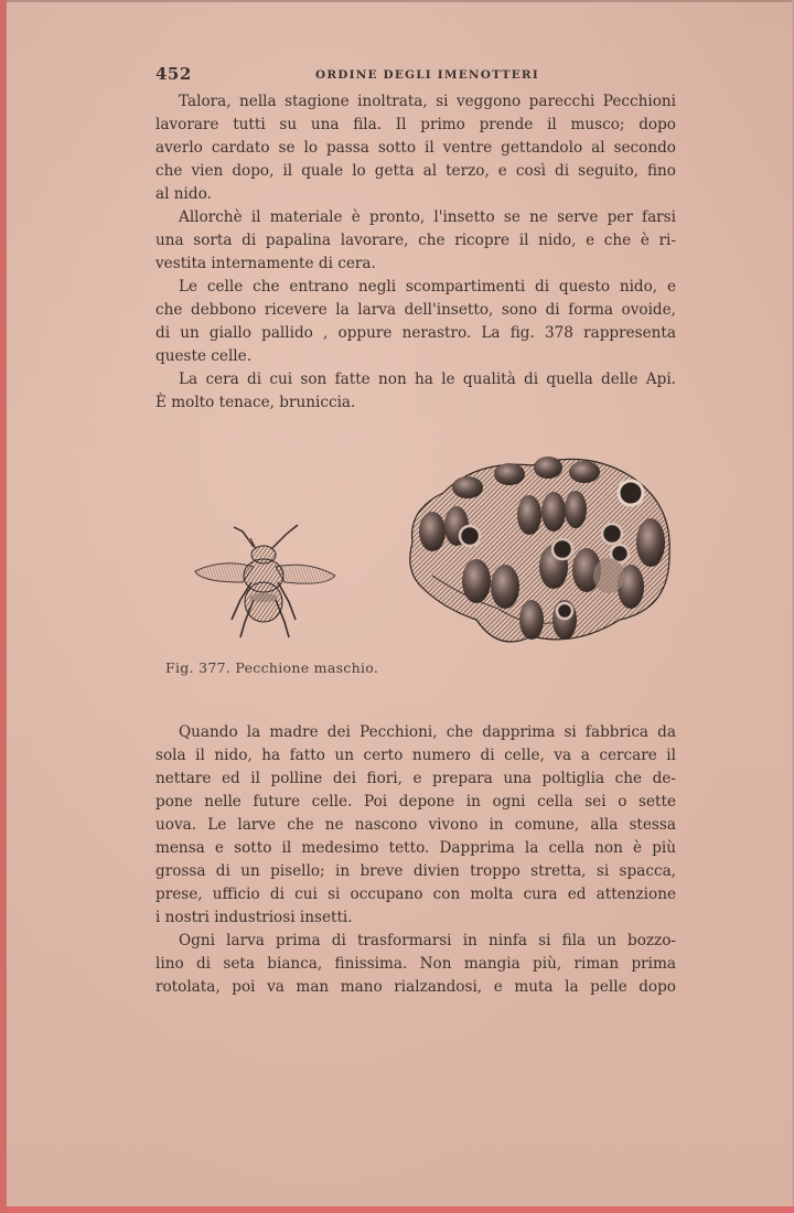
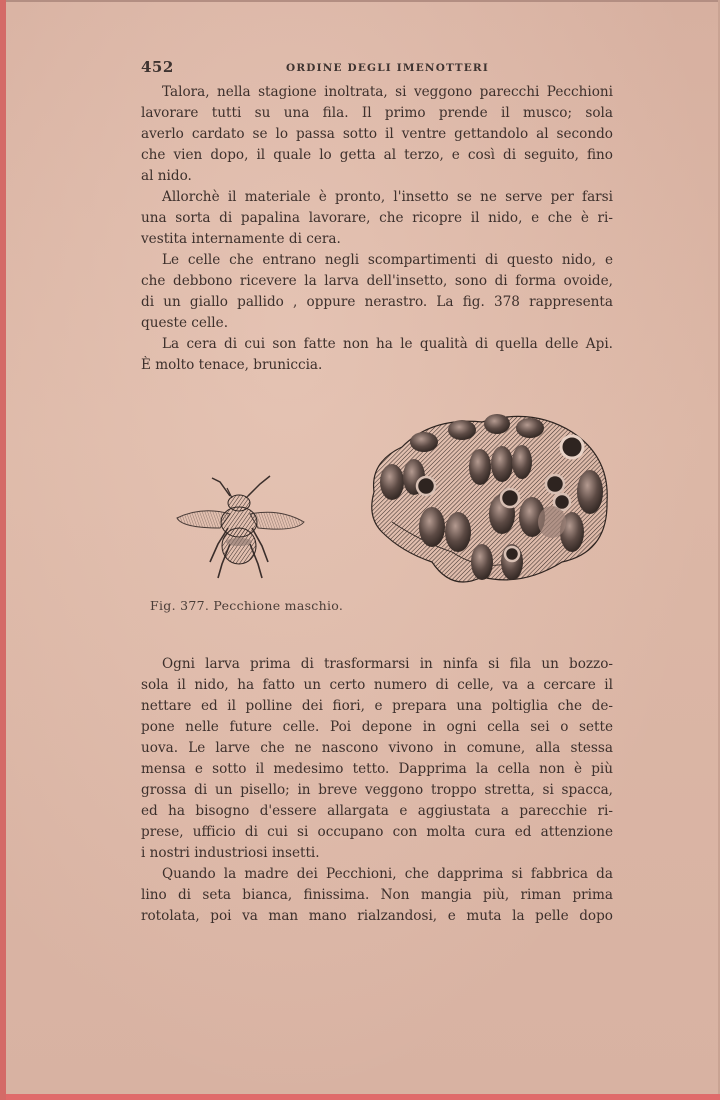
  452
  ORDINE DEGLI IMENOTTERI
  Talora, nella stagione inoltrata, si veggono parecchi Pecchioni
- lavorare tutti su una fila. Il primo prende il musco; dopo
+ lavorare tutti su una fila. Il primo prende il musco; sola
  averlo cardato se lo passa sotto il ventre gettandolo al secondo
  che vien dopo, il quale lo getta al terzo, e così di seguito, fino
  al nido.
  Allorchè il materiale è pronto, l'insetto se ne serve per farsi
  una sorta di papalina lavorare, che ricopre il nido, e che è ri-
  vestita internamente di cera.
  Le celle che entrano negli scompartimenti di questo nido, e
  che debbono ricevere la larva dell'insetto, sono di forma ovoide,
  di un giallo pallido , oppure nerastro. La fig. 378 rappresenta
  queste celle.
  La cera di cui son fatte non ha le qualità di quella delle Api.
  È molto tenace, bruniccia.
  Fig. 377. Pecchione maschio.
- Quando la madre dei Pecchioni, che dapprima si fabbrica da
+ Ogni larva prima di trasformarsi in ninfa si fila un bozzo-
  sola il nido, ha fatto un certo numero di celle, va a cercare il
  nettare ed il polline dei fiori, e prepara una poltiglia che de-
  pone nelle future celle. Poi depone in ogni cella sei o sette
  uova. Le larve che ne nascono vivono in comune, alla stessa
  mensa e sotto il medesimo tetto. Dapprima la cella non è più
- grossa di un pisello; in breve divien troppo stretta, si spacca,
+ grossa di un pisello; in breve veggono troppo stretta, si spacca,
+ ed ha bisogno d'essere allargata e aggiustata a parecchie ri-
  prese, ufficio di cui si occupano con molta cura ed attenzione
  i nostri industriosi insetti.
- Ogni larva prima di trasformarsi in ninfa si fila un bozzo-
+ Quando la madre dei Pecchioni, che dapprima si fabbrica da
  lino di seta bianca, finissima. Non mangia più, riman prima
  rotolata, poi va man mano rialzandosi, e muta la pelle dopo
